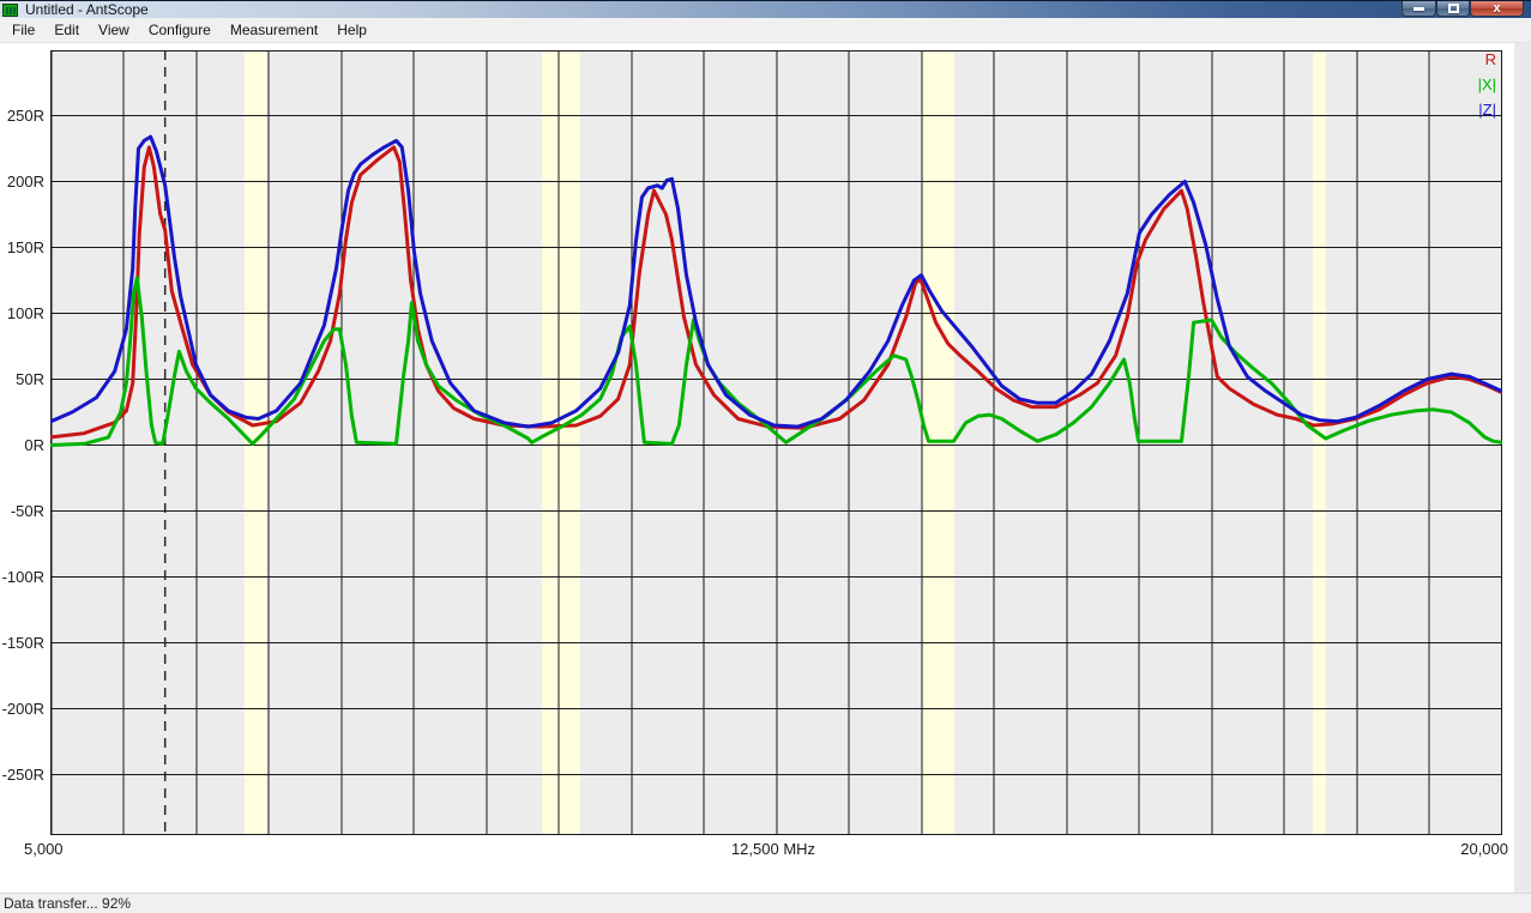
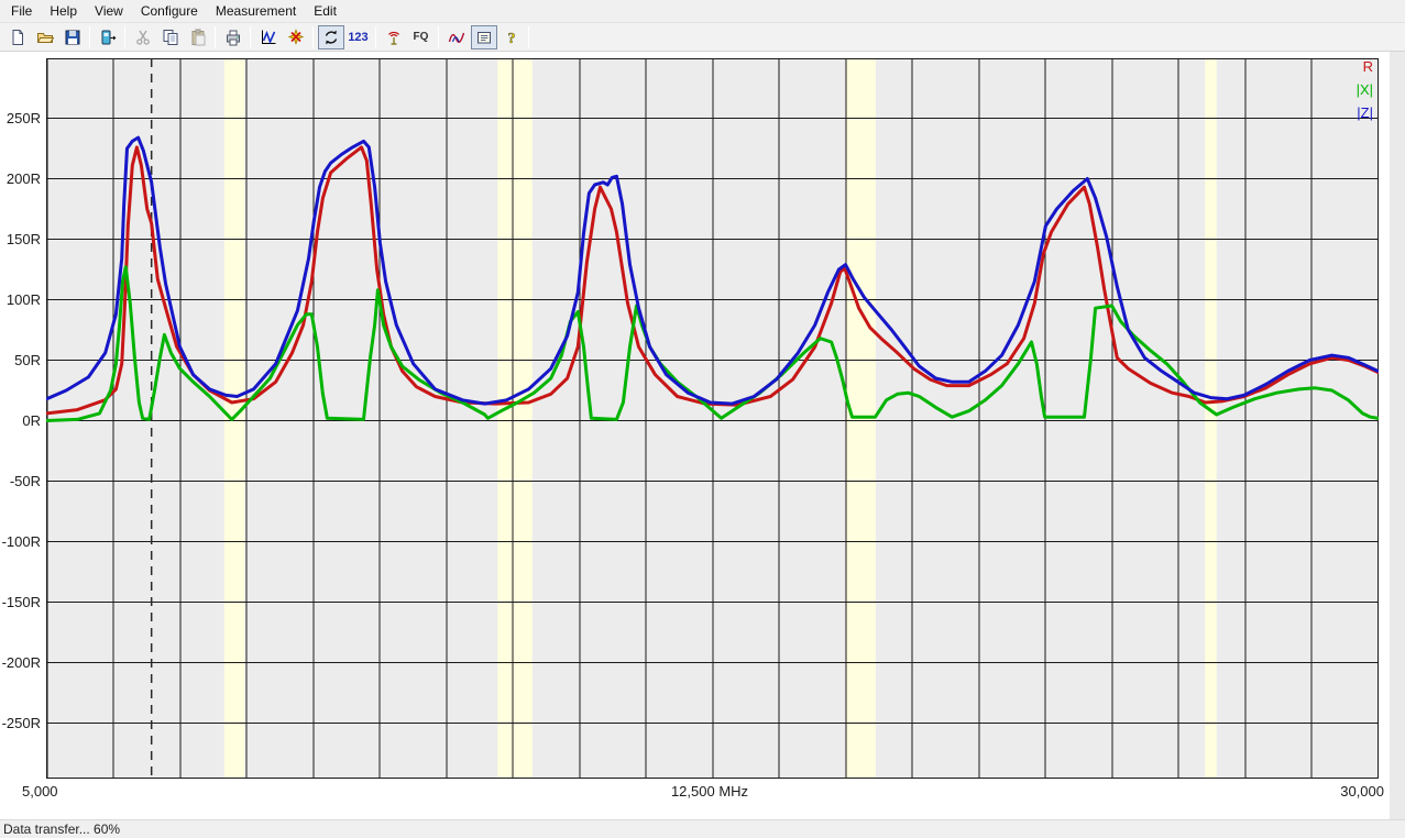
- Untitled - AntScope
- x
  File
- Edit
+ Help
  View
  Configure
  Measurement
- Help
+ Edit
+ 123
+ FQ
+ ?
  250R
  200R
  150R
  100R
  50R
  0R
  -50R
  -100R
  -150R
  -200R
  -250R
  5,000
  12,500 MHz
- 20,000
+ 30,000
  R
  |X|
  |Z|
- Data transfer... 92%
+ Data transfer... 60%
